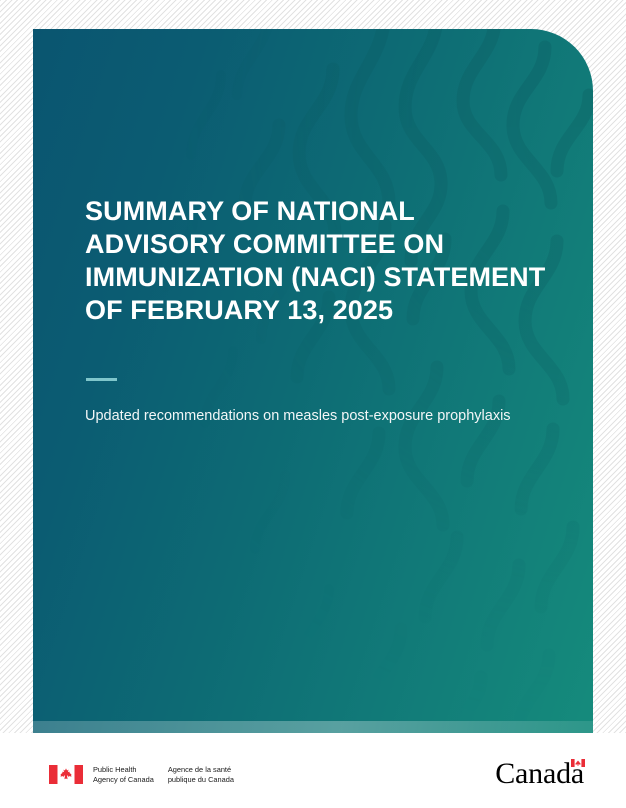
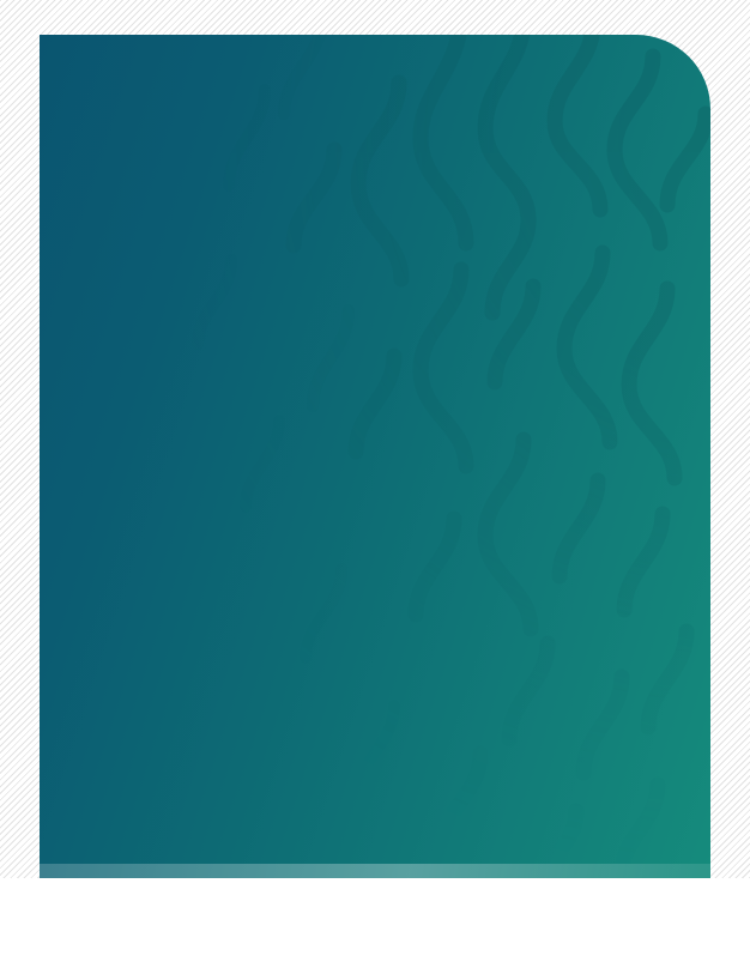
- SUMMARY OF NATIONAL ADVISORY COMMITTEE ON IMMUNIZATION (NACI) STATEMENT OF FEBRUARY 13, 2025
- Updated recommendations on measles post-exposure prophylaxis
- Public Health
- Agency of Canada
- Agence de la santé
- publique du Canada
- Canada
